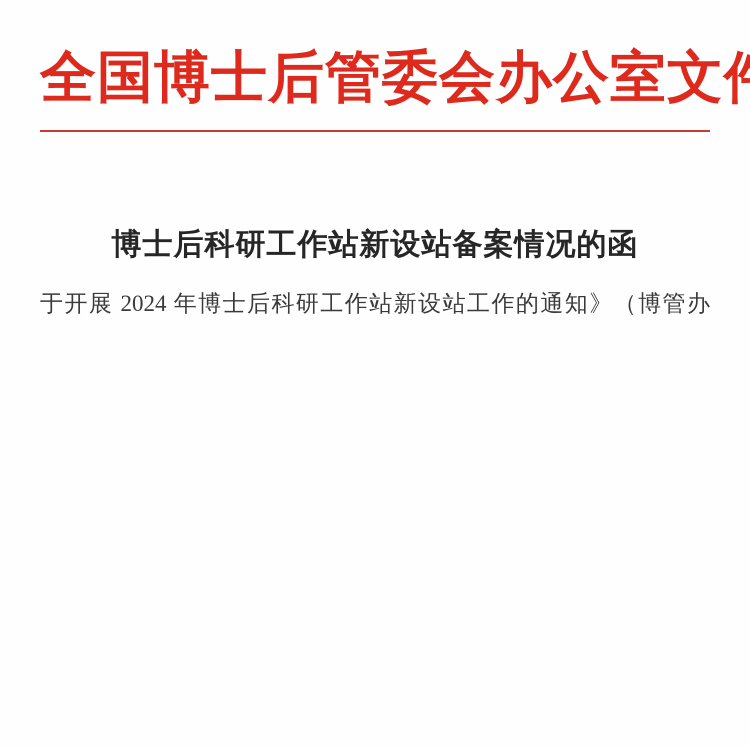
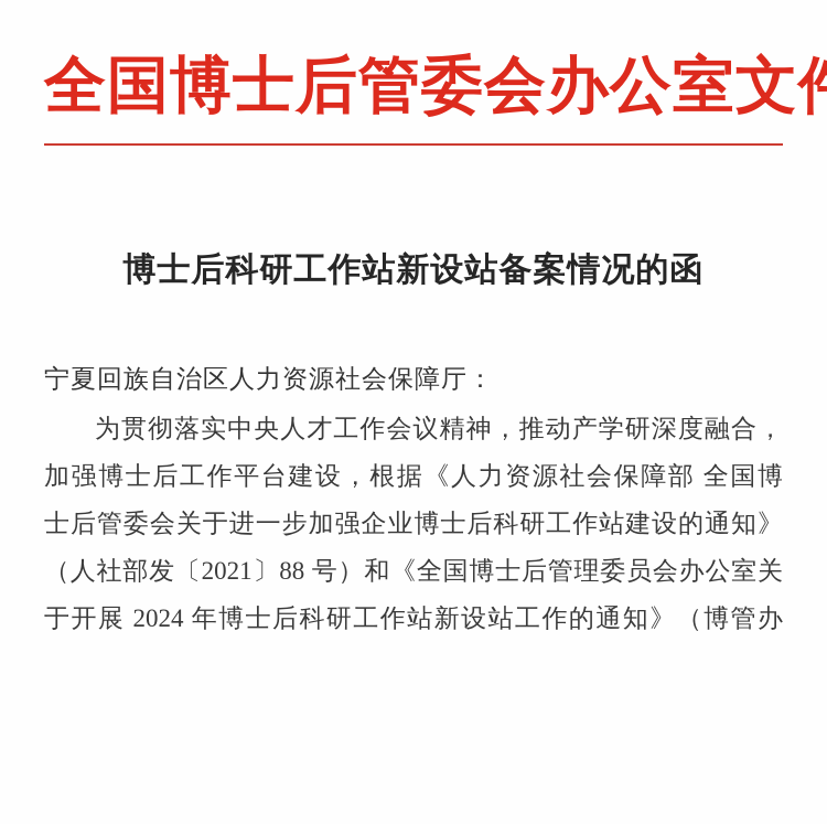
  全国博士后管委会办公室文
  博士后科研工作站新设站备案情况的函
+ 宁夏回族自治区人力资源社会保障厅：
+ 为贯彻落实中央人才工作会议精神，推动产学研深度融合，
+ 加强博士后工作平台建设，根据《人力资源社会保障部 全国博
+ 士后管委会关于进一步加强企业博士后科研工作站建设的通知》
+ （人社部发〔2021〕88 号）和《全国博士后管理委员会办公室关
  于开展 2024 年博士后科研工作站新设站工作的通知》（博管办
